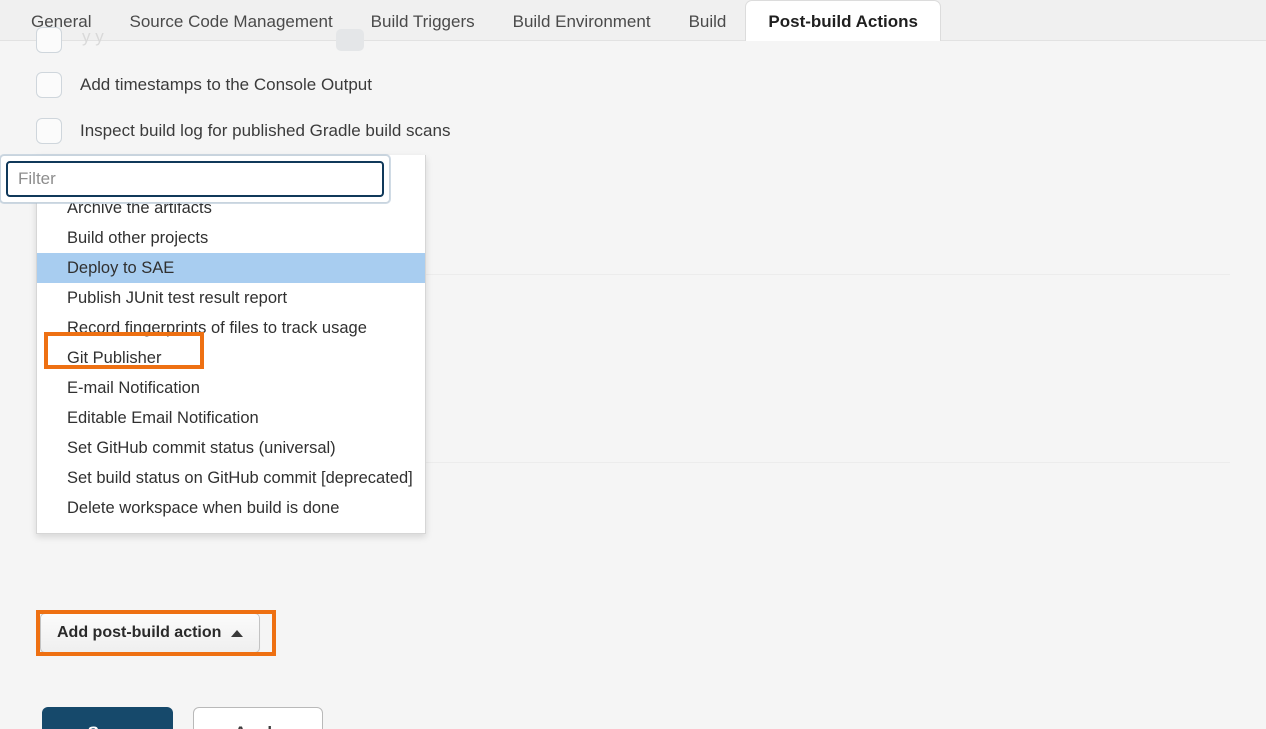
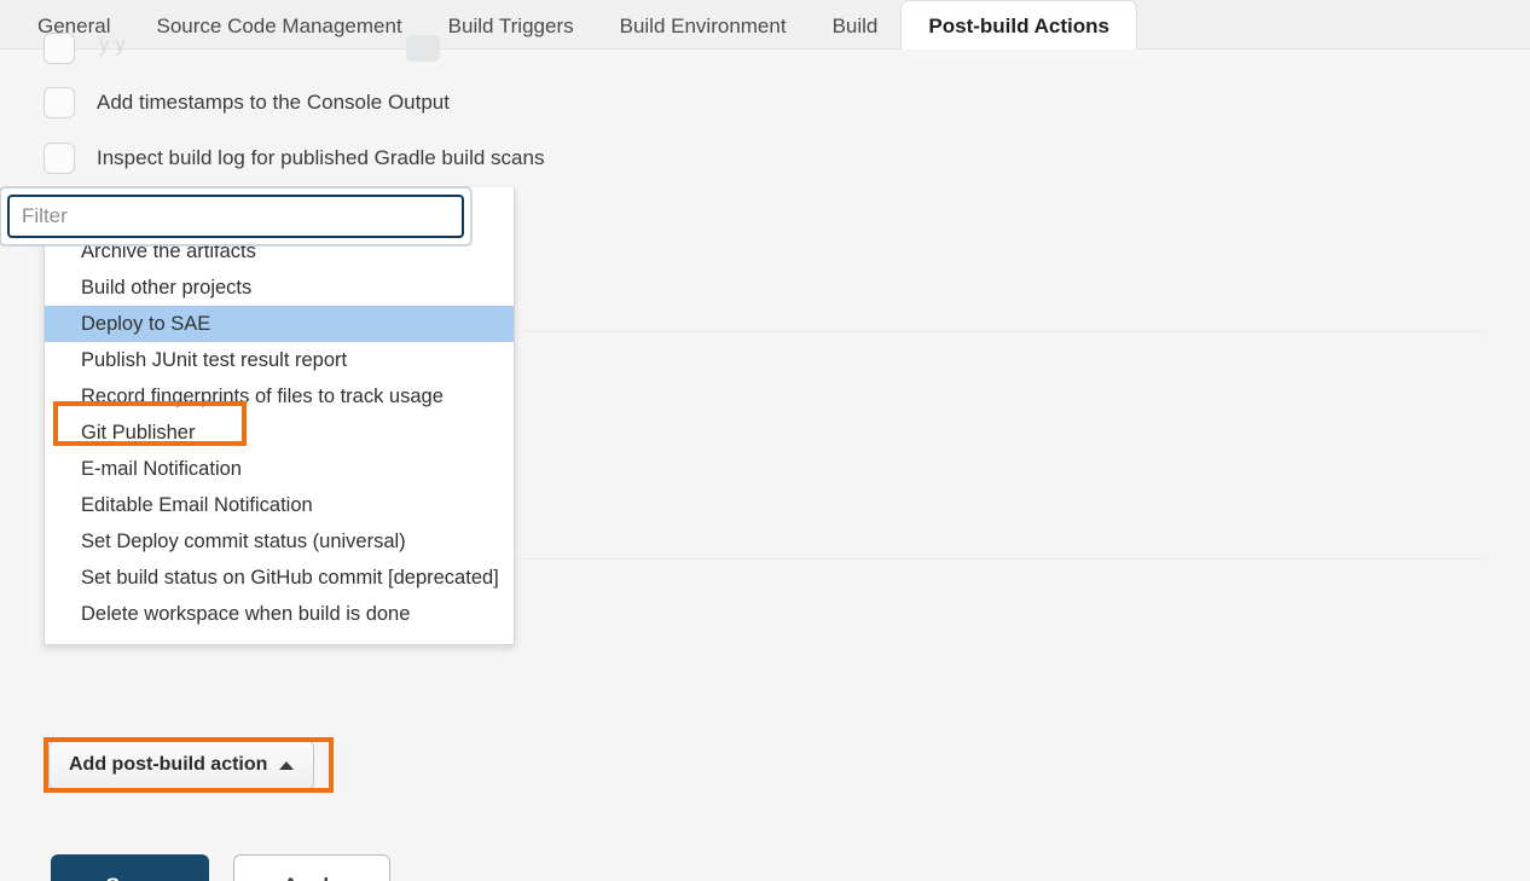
  General
  Source Code Management
  Build Triggers
  Build Environment
  Build
  Post-build Actions
  y y
  Add timestamps to the Console Output
  Inspect build log for published Gradle build scans
  Archive the artifacts
  Build other projects
  Deploy to SAE
  Publish JUnit test result report
  Record fingerprints of files to track usage
  Git Publisher
  E-mail Notification
  Editable Email Notification
- Set GitHub commit status (universal)
+ Set Deploy commit status (universal)
  Set build status on GitHub commit [deprecated]
  Delete workspace when build is done
  Filter
  Add post-build action
